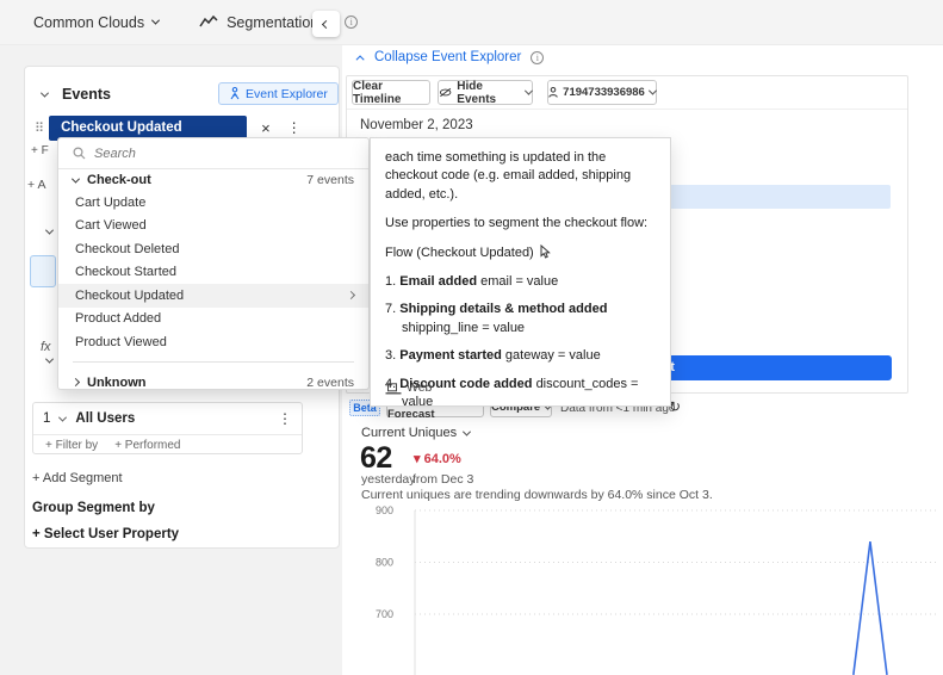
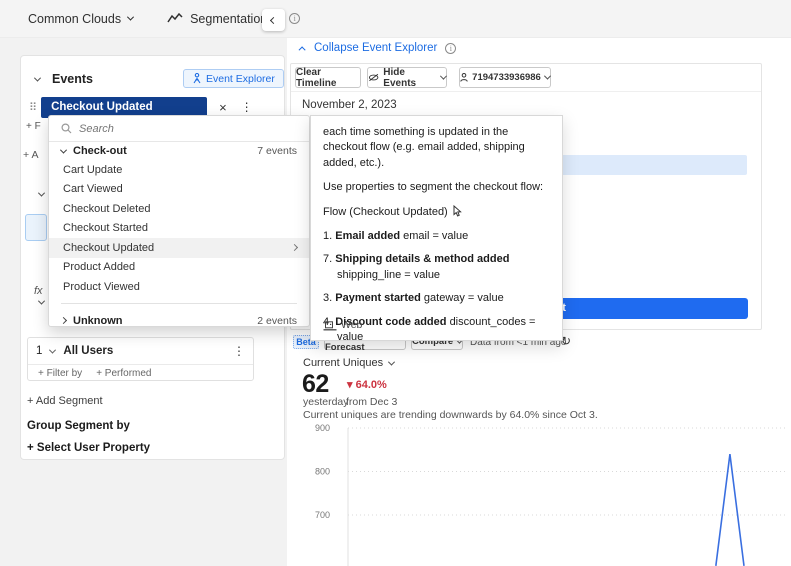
  Common Clouds
  Segmentatio
  i
  Events
  Event Explorer
  ⠿
  Checkout Updated
  ×
  ⋮
  + F
  + A
  fx
  1
  All Users
  ⋮
  + Filter by
  + Performed
  + Add Segment
  Group Segment by
  + Select User Property
  Collapse Event Explorer
  i
  Clear Timeline
  Hide Events
  7194733936986
  November 2, 2023
  Search
  Check-out
  7 events
  Cart Update
  Cart Viewed
  Checkout Deleted
  Checkout Started
  Checkout Updated
  Product Added
  Product Viewed
  Unknown
  2 events
- each time something is updated in the checkout code (e.g. email added, shipping added, etc.).
+ each time something is updated in the checkout flow (e.g. email added, shipping added, etc.).
  Use properties to segment the checkout flow:
  Flow (Checkout Updated)
  1. Email added email = value
  7. Shipping details & method added shipping_line = value
  3. Payment started gateway = value
  Discount code added discount_codes = value
  Web
  Beta
  Compare
  Data from <1 min ago
  ↻
  Current Uniques
  62
  ▾ 64.0%
  yesterday
  from Dec 3
  Current uniques are trending downwards by 64.0% since Oct 3.
  900
  800
  700
